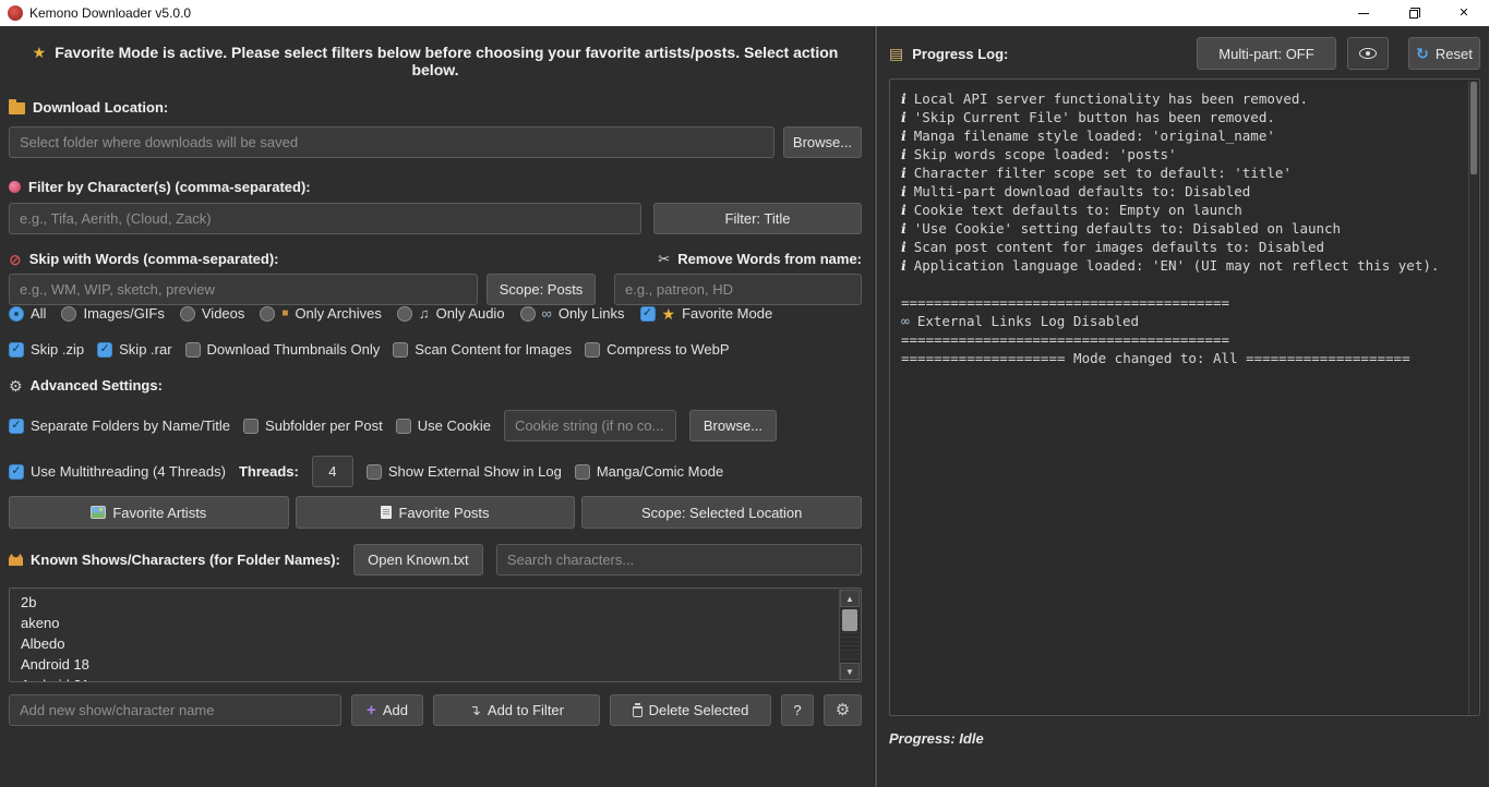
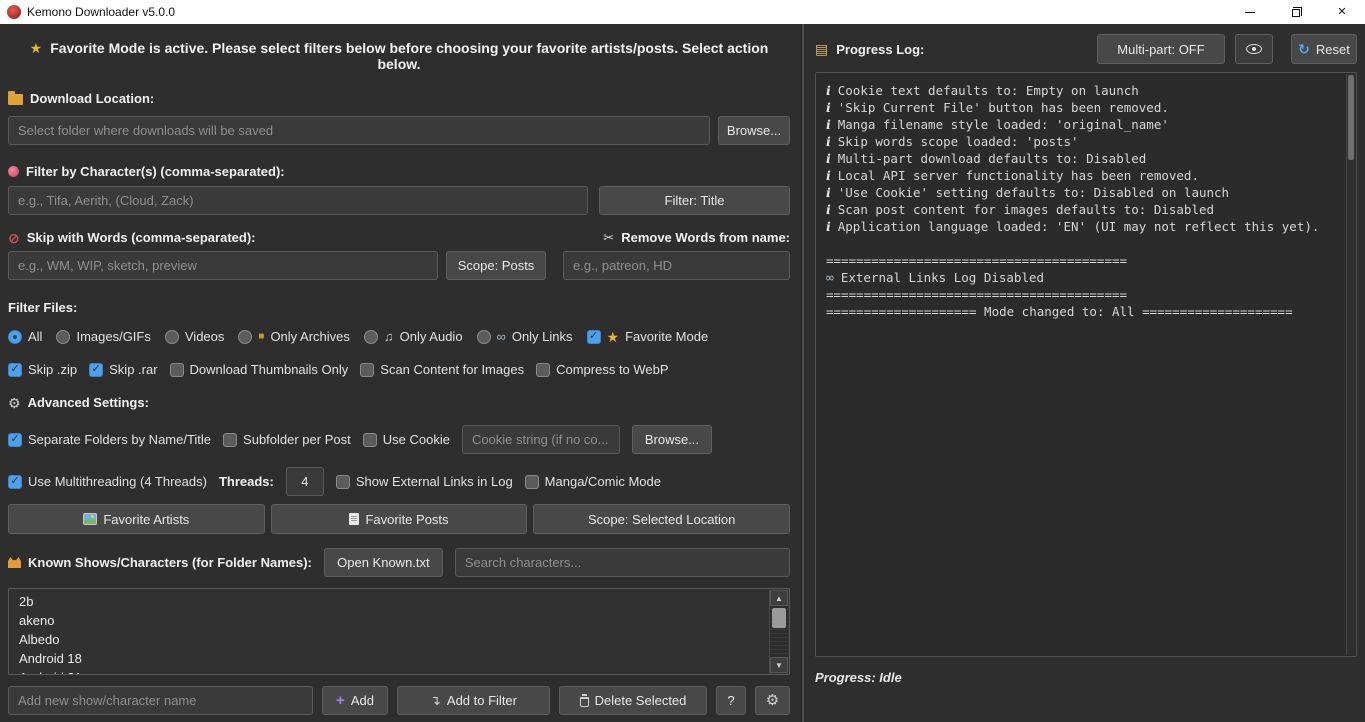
  Kemono Downloader v5.0.0
  ✕
  ★ Favorite Mode is active. Please select filters below before choosing your favorite artists/posts. Select action below.
  Download Location:
  Select folder where downloads will be saved
  Browse...
  Filter by Character(s) (comma-separated):
  e.g., Tifa, Aerith, (Cloud, Zack)
  Filter: Title
  ⊘
  Skip with Words (comma-separated):
  ✂
  Remove Words from name:
  e.g., WM, WIP, sketch, preview
  Scope: Posts
  e.g., patreon, HD
+ Filter Files:
  All
  Images/GIFs
  Videos
  ■
  Only Archives
  ♫
  Only Audio
  ∞
  Only Links
  ★
  Favorite Mode
  Skip .zip
  Skip .rar
  Download Thumbnails Only
  Scan Content for Images
  Compress to WebP
  ⚙
  Advanced Settings:
  Separate Folders by Name/Title
  Subfolder per Post
  Use Cookie
  Cookie string (if no co...
  Browse...
  Use Multithreading (4 Threads)
  Threads:
  4
- Show External Show in Log
+ Show External Links in Log
  Manga/Comic Mode
  Favorite Artists
  Favorite Posts
  Scope: Selected Location
  Known Shows/Characters (for Folder Names):
  Open Known.txt
  Search characters...
  2b
  akeno
  Albedo
  Android 18
  ▲
  ▼
  Add new show/character name
  +
  Add
  ↴
  Add to Filter
  Delete Selected
  ?
  ⚙
  ▤
  Progress Log:
  Multi-part: OFF
  ↻
  Reset
- i Local API server functionality has been removed.
+ i Cookie text defaults to: Empty on launch
  i 'Skip Current File' button has been removed.
  i Manga filename style loaded: 'original_name'
  i Skip words scope loaded: 'posts'
- i Character filter scope set to default: 'title'
  i Multi-part download defaults to: Disabled
- i Cookie text defaults to: Empty on launch
+ i Local API server functionality has been removed.
  i 'Use Cookie' setting defaults to: Disabled on launch
  i Scan post content for images defaults to: Disabled
  i Application language loaded: 'EN' (UI may not reflect this yet).
  ========================================
  ∞ External Links Log Disabled
  ========================================
  ==================== Mode changed to: All ====================
  Progress: Idle
